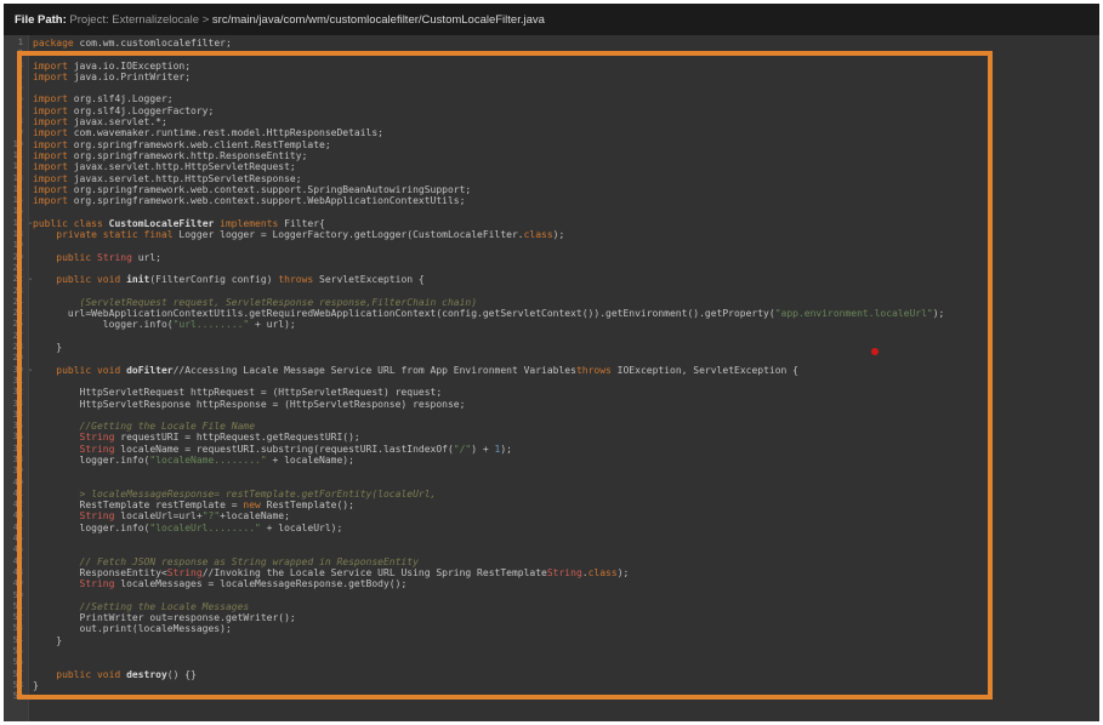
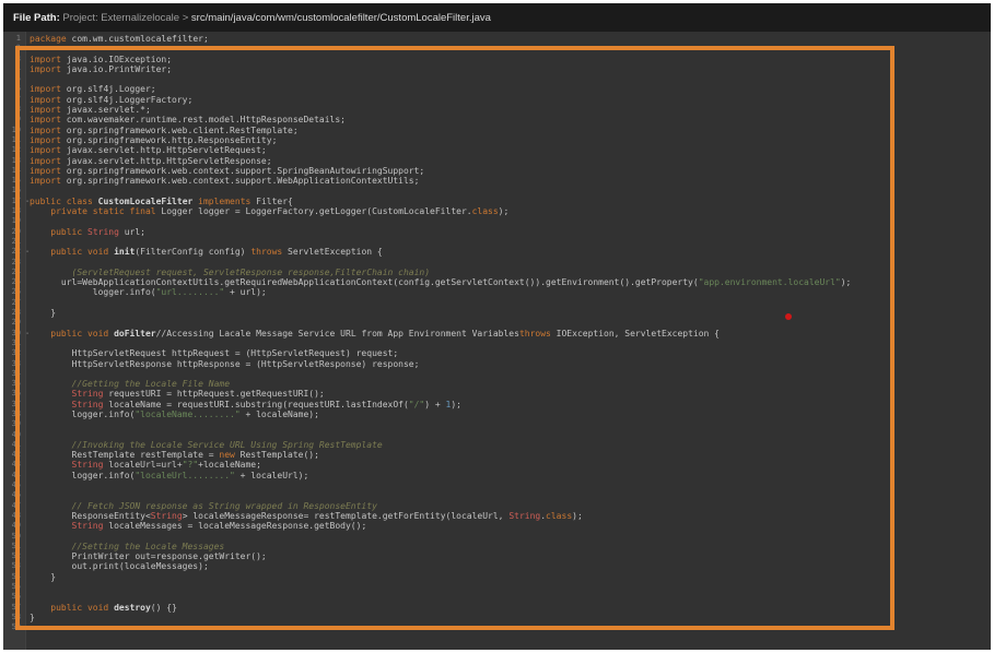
  File Path:
  Project: Externalizelocale >
  src/main/java/com/wm/customlocalefilter/CustomLocaleFilter.java
  1 package com.wm.customlocalefilter;
  2
  3 import java.io.IOException;
  4 import java.io.PrintWriter;
  5
  6 import org.slf4j.Logger;
  7 import org.slf4j.LoggerFactory;
  8 import javax.servlet.*;
  9 import com.wavemaker.runtime.rest.model.HttpResponseDetails;
  10 import org.springframework.web.client.RestTemplate;
  11 import org.springframework.http.ResponseEntity;
  12 import javax.servlet.http.HttpServletRequest;
  13 import javax.servlet.http.HttpServletResponse;
  14 import org.springframework.web.context.support.SpringBeanAutowiringSupport;
  15 import org.springframework.web.context.support.WebApplicationContextUtils;
  16
  17
  -
  public class CustomLocaleFilter implements Filter{
  18 private static final Logger logger = LoggerFactory.getLogger(CustomLocaleFilter.class);
  19
  20 public String url;
  21
  22
  -
  public void init(FilterConfig config) throws ServletException {
  23
  24 (ServletRequest request, ServletResponse response,FilterChain chain)
  25 url=WebApplicationContextUtils.getRequiredWebApplicationContext(config.getServletContext()).getEnvironment().getProperty("app.environment.localeUrl");
  26 logger.info("url........" + url);
  27
  28 }
  29
  30
  -
  public void doFilter//Accessing Lacale Message Service URL from App Environment Variablesthrows IOException, ServletException {
  31
  32 HttpServletRequest httpRequest = (HttpServletRequest) request;
  33 HttpServletResponse httpResponse = (HttpServletResponse) response;
  34
  35 //Getting the Locale File Name
  36 String requestURI = httpRequest.getRequestURI();
  37 String localeName = requestURI.substring(requestURI.lastIndexOf("/") + 1);
  38 logger.info("localeName........" + localeName);
  39
  40
- 41 > localeMessageResponse= restTemplate.getForEntity(localeUrl,
+ 41 //Invoking the Locale Service URL Using Spring RestTemplate
  42 RestTemplate restTemplate = new RestTemplate();
  43 String localeUrl=url+"?"+localeName;
  44 logger.info("localeUrl........" + localeUrl);
  45
  46
  47 // Fetch JSON response as String wrapped in ResponseEntity
- 48 ResponseEntity<String//Invoking the Locale Service URL Using Spring RestTemplateString.class);
+ 48 ResponseEntity<String> localeMessageResponse= restTemplate.getForEntity(localeUrl, String.class);
  49 String localeMessages = localeMessageResponse.getBody();
  50
  51 //Setting the Locale Messages
  52 PrintWriter out=response.getWriter();
  53 out.print(localeMessages);
  54 }
  55
  56
  57 public void destroy() {}
  58 }
  59
